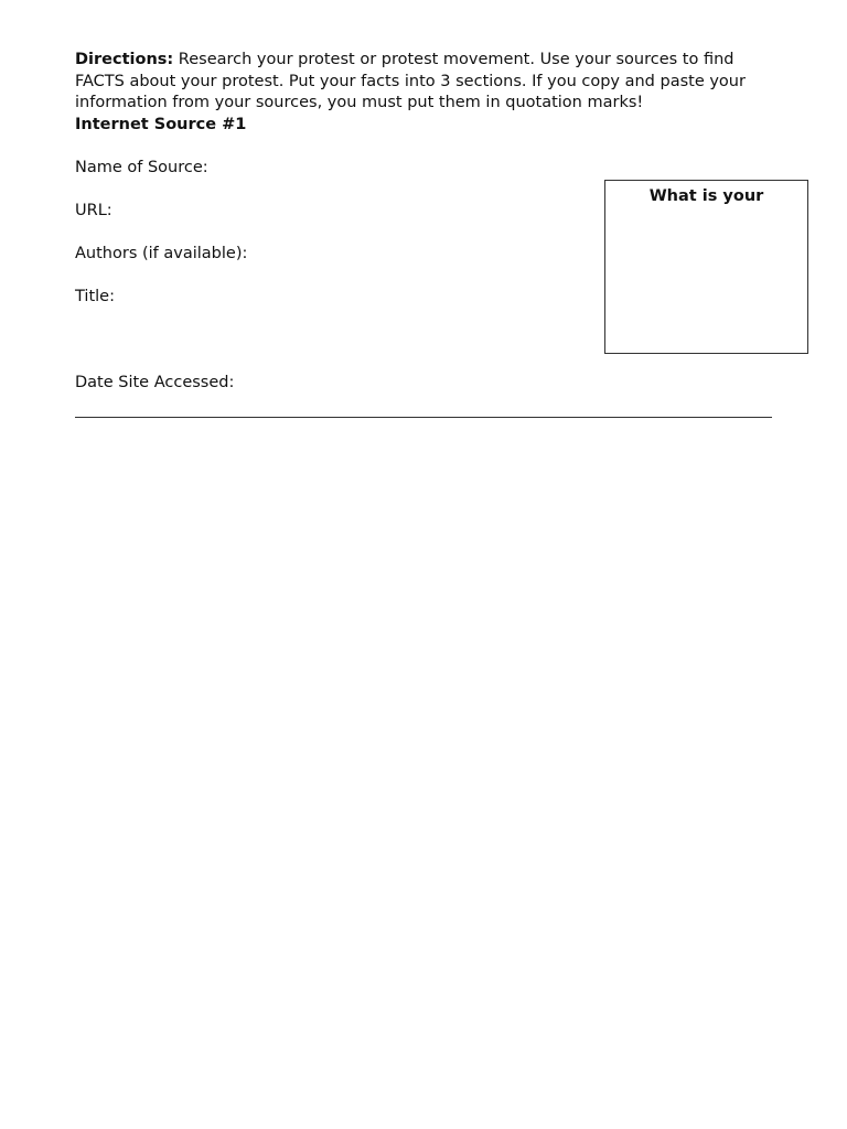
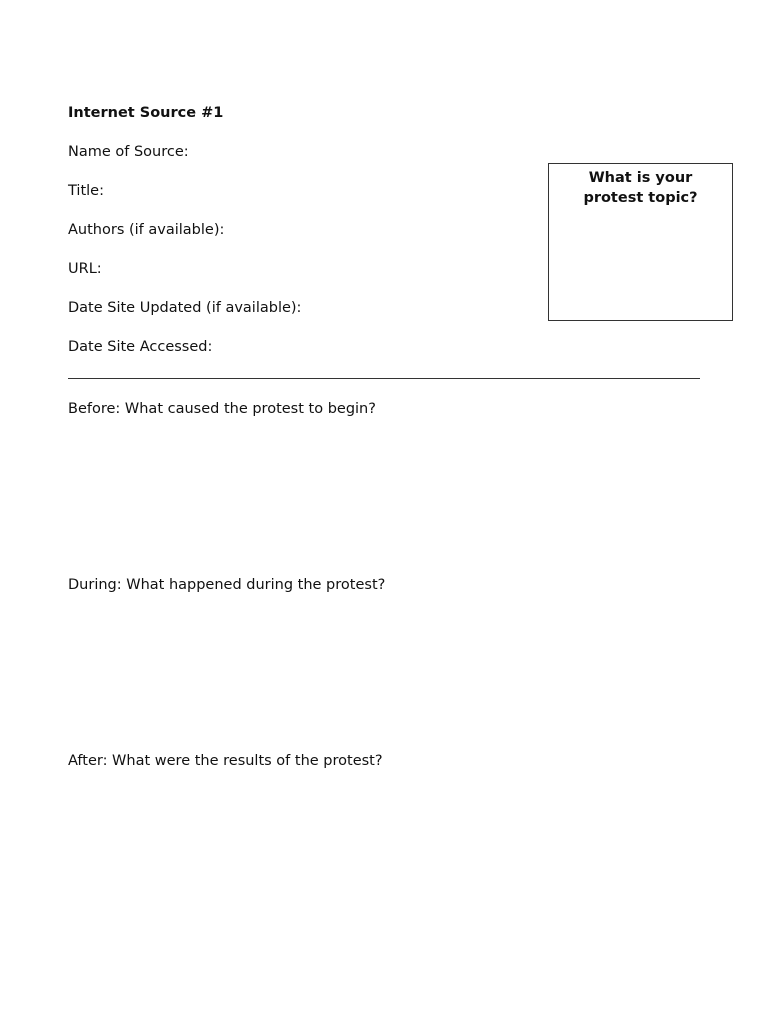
- Directions: Research your protest or protest movement. Use your sources to find FACTS about your protest. Put your facts into 3 sections. If you copy and paste your information from your sources, you must put them in quotation marks!
  Internet Source #1
  Name of Source:
- URL:
+ Title:
  Authors (if available):
- Title:
+ URL:
+ Date Site Updated (if available):
  Date Site Accessed:
  What is your
+ protest topic?
+ Before: What caused the protest to begin?
+ During: What happened during the protest?
+ After: What were the results of the protest?
